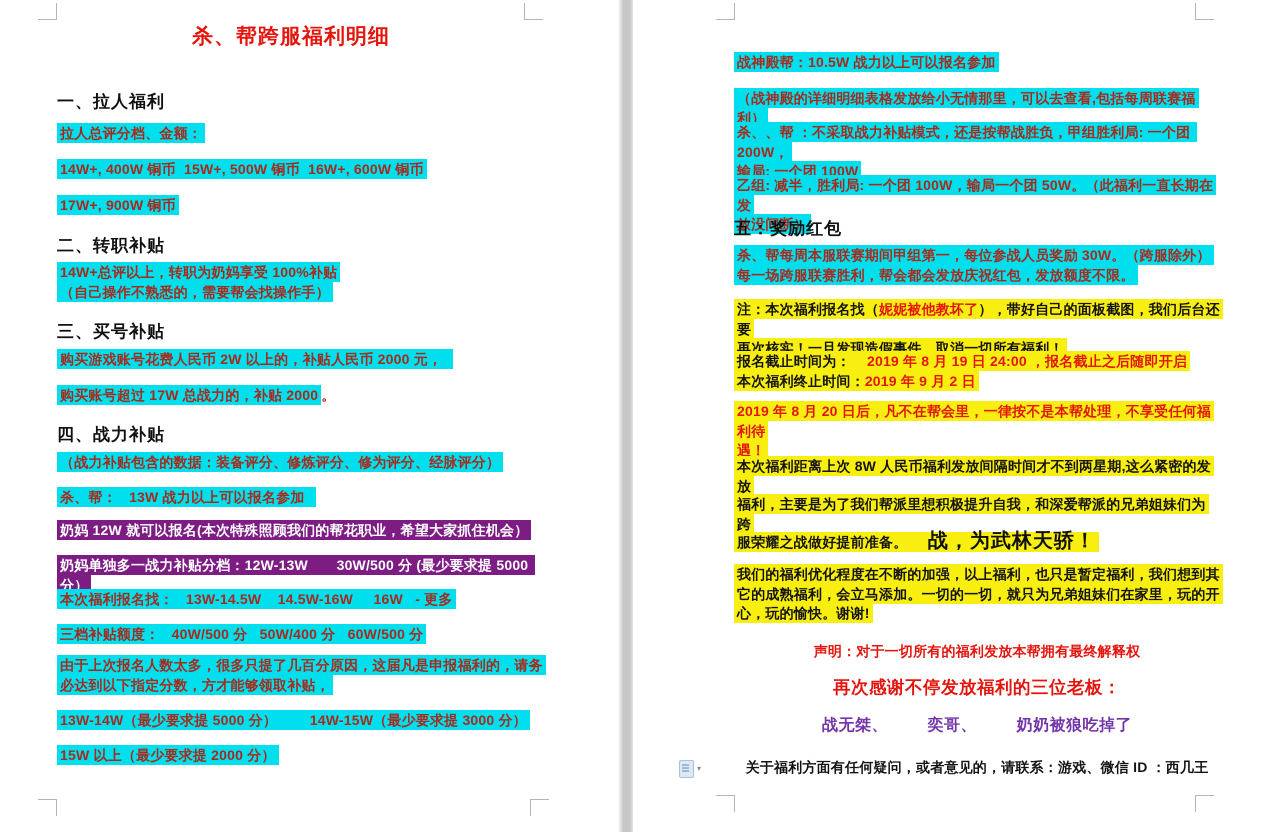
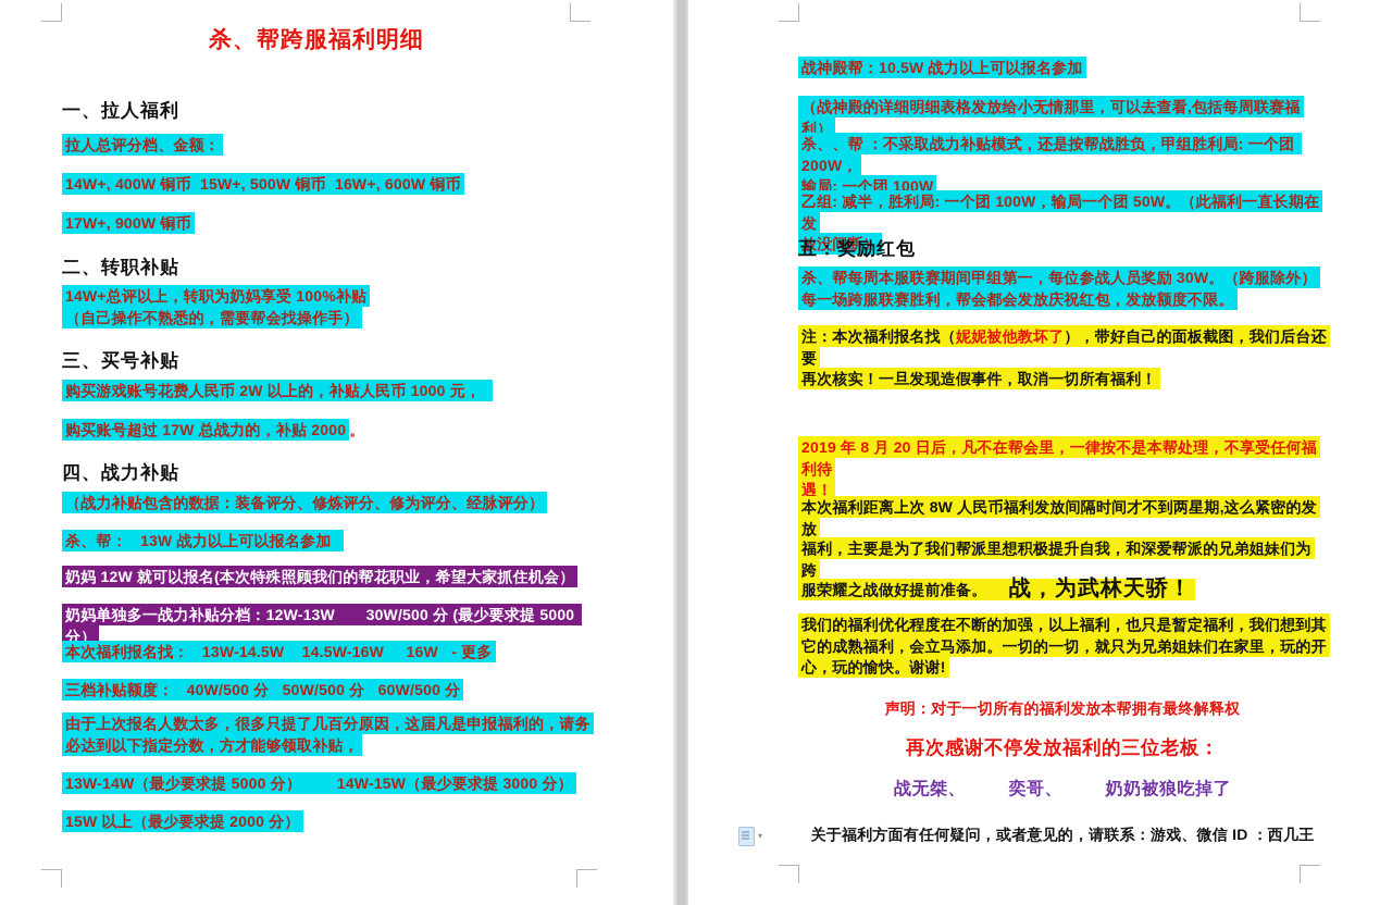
  杀、帮跨服福利明细
  一、拉人福利
  拉人总评分档、金额：
  14W+, 400W 铜币 15W+, 500W 铜币 16W+, 600W 铜币
  17W+, 900W 铜币
  二、转职补贴
  14W+总评以上，转职为奶妈享受 100%补贴
  （自己操作不熟悉的，需要帮会找操作手）
  三、买号补贴
- 购买游戏账号花费人民币 2W 以上的，补贴人民币 2000 元，
+ 购买游戏账号花费人民币 2W 以上的，补贴人民币 1000 元，
  购买账号超过 17W 总战力的，补贴 2000 。
  四、战力补贴
  （战力补贴包含的数据：装备评分、修炼评分、修为评分、经脉评分）
  杀、帮： 13W 战力以上可以报名参加
  奶妈 12W 就可以报名(本次特殊照顾我们的帮花职业，希望大家抓住机会）
  奶妈单独多一战力补贴分档：12W-13W 30W/500 分 (最少要求提 5000 分）
  本次福利报名找： 13W-14.5W 14.5W-16W 16W - 更多
- 三档补贴额度： 40W/500 分 50W/400 分 60W/500 分
+ 三档补贴额度： 40W/500 分 50W/500 分 60W/500 分
  由于上次报名人数太多，很多只提了几百分原因，这届凡是申报福利的，请务
  必达到以下指定分数，方才能够领取补贴，
  13W-14W（最少要求提 5000 分） 14W-15W（最少要求提 3000 分）
  15W 以上（最少要求提 2000 分）
  战神殿帮：10.5W 战力以上可以报名参加
  （战神殿的详细明细表格发放给小无情那里，可以去查看,包括每周联赛福利）
  杀、、帮 ：不采取战力补贴模式，还是按帮战胜负，甲组胜利局: 一个团 200W，
  输局: 一个团 100W
  乙组: 减半，胜利局: 一个团 100W，输局一个团 50W。（此福利一直长期在发
  放没间断）
  五：奖励红包
  杀、帮每周本服联赛期间甲组第一，每位参战人员奖励 30W。（跨服除外）
  每一场跨服联赛胜利，帮会都会发放庆祝红包，发放额度不限。
  注：本次福利报名找（妮妮被他教坏了），带好自己的面板截图，我们后台还要
  再次核实！一旦发现造假事件，取消一切所有福利！
- 报名截止时间为： 2019 年 8 月 19 日 24:00 ，报名截止之后随即开启
- 本次福利终止时间：2019 年 9 月 2 日
  2019 年 8 月 20 日后，凡不在帮会里，一律按不是本帮处理，不享受任何福利待
  遇！
  本次福利距离上次 8W 人民币福利发放间隔时间才不到两星期,这么紧密的发放
  福利，主要是为了我们帮派里想积极提升自我，和深爱帮派的兄弟姐妹们为跨
  服荣耀之战做好提前准备。 战，为武林天骄！
  我们的福利优化程度在不断的加强，以上福利，也只是暂定福利，我们想到其
  它的成熟福利，会立马添加。一切的一切，就只为兄弟姐妹们在家里，玩的开
  心，玩的愉快。谢谢!
  声明：对于一切所有的福利发放本帮拥有最终解释权
  再次感谢不停发放福利的三位老板：
  战无桀、 奕哥、 奶奶被狼吃掉了
  关于福利方面有任何疑问，或者意见的，请联系：游戏、微信 ID ：西几王
  ▾
